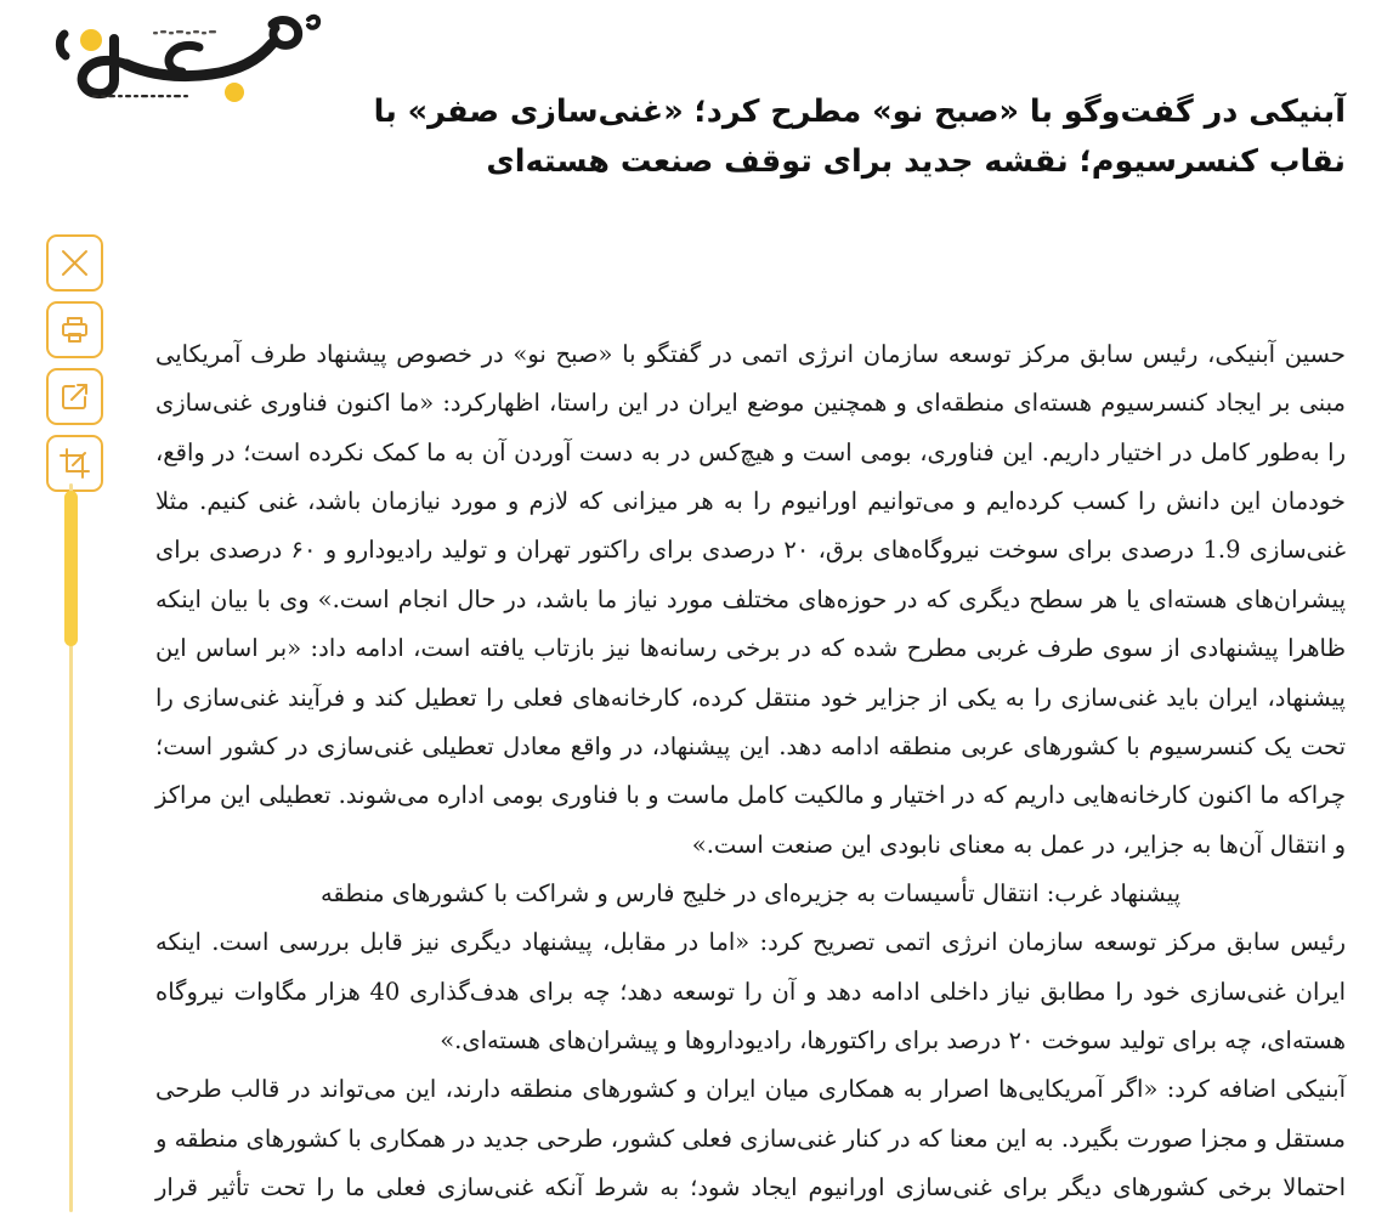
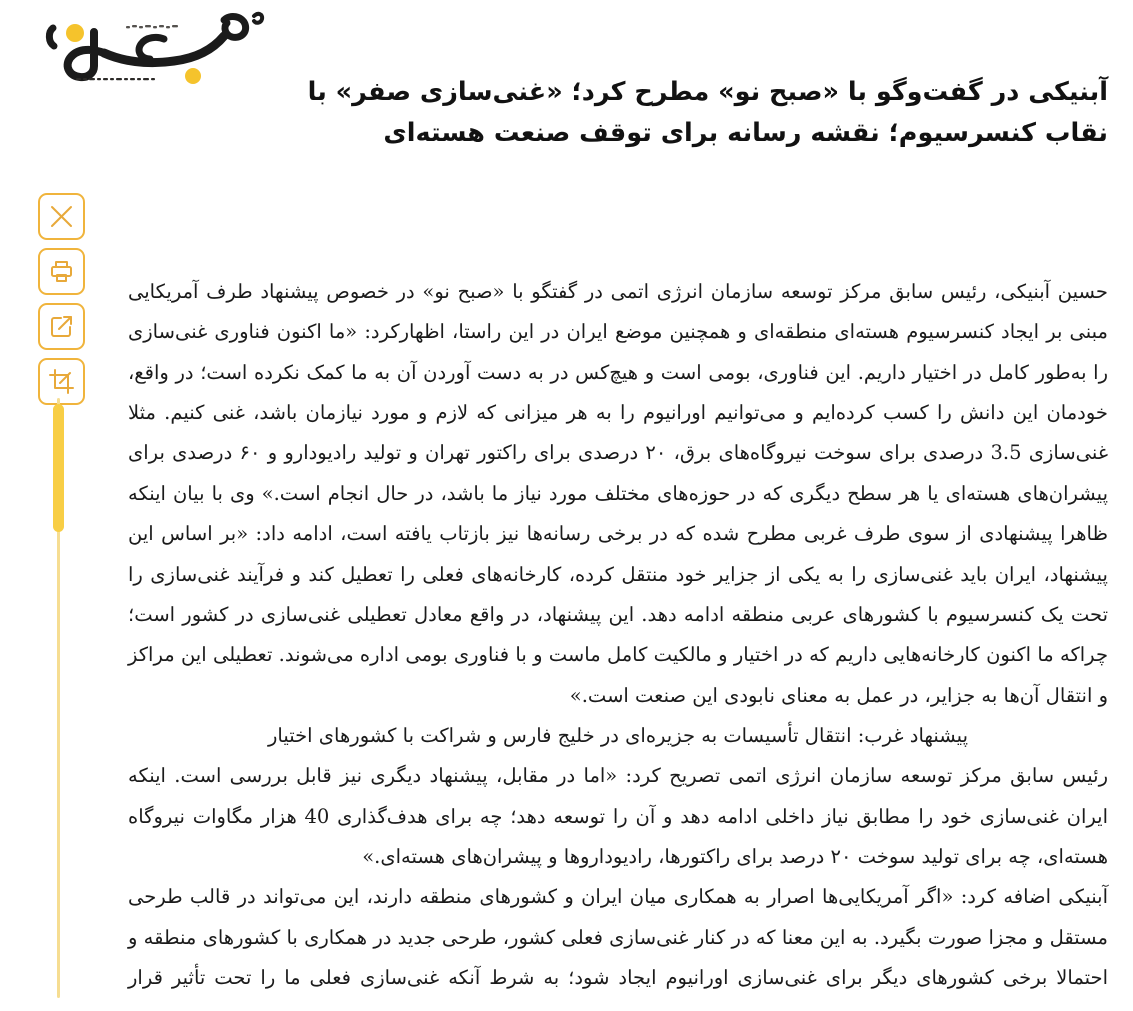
- آبنیکی در گفت‌وگو با «صبح نو» مطرح کرد؛ «غنی‌سازی صفر» با نقاب کنسرسیوم؛ نقشه جدید برای توقف صنعت هسته‌ای
+ آبنیکی در گفت‌وگو با «صبح نو» مطرح کرد؛ «غنی‌سازی صفر» با نقاب کنسرسیوم؛ نقشه رسانه برای توقف صنعت هسته‌ای
- حسین آبنیکی، رئیس سابق مرکز توسعه سازمان انرژی اتمی در گفتگو با «صبح نو» در خصوص پیشنهاد طرف آمریکایی مبنی بر ایجاد کنسرسیوم هسته‌ای منطقه‌ای و همچنین موضع ایران در این راستا، اظهارکرد: «ما اکنون فناوری غنی‌سازی را به‌طور کامل در اختیار داریم. این فناوری، بومی است و هیچ‌کس در به دست آوردن آن به ما کمک نکرده است؛ در واقع، خودمان این دانش را کسب کرده‌ایم و می‌توانیم اورانیوم را به هر میزانی که لازم و مورد نیازمان باشد، غنی کنیم. مثلا غنی‌سازی 1.9 درصدی برای سوخت نیروگاه‌های برق، ۲۰ درصدی برای راکتور تهران و تولید رادیودارو و ۶۰ درصدی برای پیشران‌های هسته‌ای یا هر سطح دیگری که در حوزه‌های مختلف مورد نیاز ما باشد، در حال انجام است.» وی با بیان اینکه ظاهرا پیشنهادی از سوی طرف غربی مطرح شده که در برخی رسانه‌ها نیز بازتاب یافته است، ادامه داد: «بر اساس این پیشنهاد، ایران باید غنی‌سازی را به یکی از جزایر خود منتقل کرده، کارخانه‌های فعلی را تعطیل کند و فرآیند غنی‌سازی را تحت یک کنسرسیوم با کشورهای عربی منطقه ادامه دهد. این پیشنهاد، در واقع معادل تعطیلی غنی‌سازی در کشور است؛ چراکه ما اکنون کارخانه‌هایی داریم که در اختیار و مالکیت کامل ماست و با فناوری بومی اداره می‌شوند. تعطیلی این مراکز و انتقال آن‌ها به جزایر، در عمل به معنای نابودی این صنعت است.»
+ حسین آبنیکی، رئیس سابق مرکز توسعه سازمان انرژی اتمی در گفتگو با «صبح نو» در خصوص پیشنهاد طرف آمریکایی مبنی بر ایجاد کنسرسیوم هسته‌ای منطقه‌ای و همچنین موضع ایران در این راستا، اظهارکرد: «ما اکنون فناوری غنی‌سازی را به‌طور کامل در اختیار داریم. این فناوری، بومی است و هیچ‌کس در به دست آوردن آن به ما کمک نکرده است؛ در واقع، خودمان این دانش را کسب کرده‌ایم و می‌توانیم اورانیوم را به هر میزانی که لازم و مورد نیازمان باشد، غنی کنیم. مثلا غنی‌سازی 3.5 درصدی برای سوخت نیروگاه‌های برق، ۲۰ درصدی برای راکتور تهران و تولید رادیودارو و ۶۰ درصدی برای پیشران‌های هسته‌ای یا هر سطح دیگری که در حوزه‌های مختلف مورد نیاز ما باشد، در حال انجام است.» وی با بیان اینکه ظاهرا پیشنهادی از سوی طرف غربی مطرح شده که در برخی رسانه‌ها نیز بازتاب یافته است، ادامه داد: «بر اساس این پیشنهاد، ایران باید غنی‌سازی را به یکی از جزایر خود منتقل کرده، کارخانه‌های فعلی را تعطیل کند و فرآیند غنی‌سازی را تحت یک کنسرسیوم با کشورهای عربی منطقه ادامه دهد. این پیشنهاد، در واقع معادل تعطیلی غنی‌سازی در کشور است؛ چراکه ما اکنون کارخانه‌هایی داریم که در اختیار و مالکیت کامل ماست و با فناوری بومی اداره می‌شوند. تعطیلی این مراکز و انتقال آن‌ها به جزایر، در عمل به معنای نابودی این صنعت است.»
- پیشنهاد غرب: انتقال تأسیسات به جزیره‌ای در خلیج فارس و شراکت با کشورهای منطقه
+ پیشنهاد غرب: انتقال تأسیسات به جزیره‌ای در خلیج فارس و شراکت با کشورهای اختیار
  رئیس سابق مرکز توسعه سازمان انرژی اتمی تصریح کرد: «اما در مقابل، پیشنهاد دیگری نیز قابل بررسی است. اینکه ایران غنی‌سازی خود را مطابق نیاز داخلی ادامه دهد و آن را توسعه دهد؛ چه برای هدف‌گذاری 40 هزار مگاوات نیروگاه هسته‌ای، چه برای تولید سوخت ۲۰ درصد برای راکتورها، رادیوداروها و پیشران‌های هسته‌ای.»
  آبنیکی اضافه کرد: «اگر آمریکایی‌ها اصرار به همکاری میان ایران و کشورهای منطقه دارند، این می‌تواند در قالب طرحی مستقل و مجزا صورت بگیرد. به این معنا که در کنار غنی‌سازی فعلی کشور، طرحی جدید در همکاری با کشورهای منطقه و احتمالا برخی کشورهای دیگر برای غنی‌سازی اورانیوم ایجاد شود؛ به شرط آنکه غنی‌سازی فعلی ما را تحت تأثیر قرار
